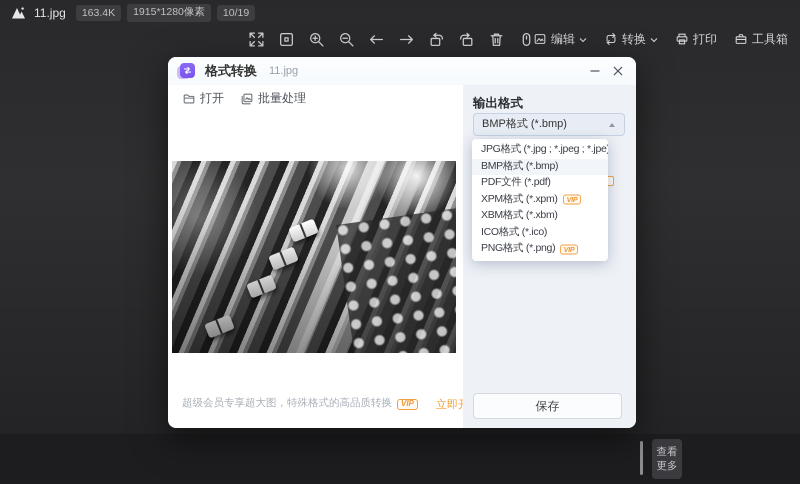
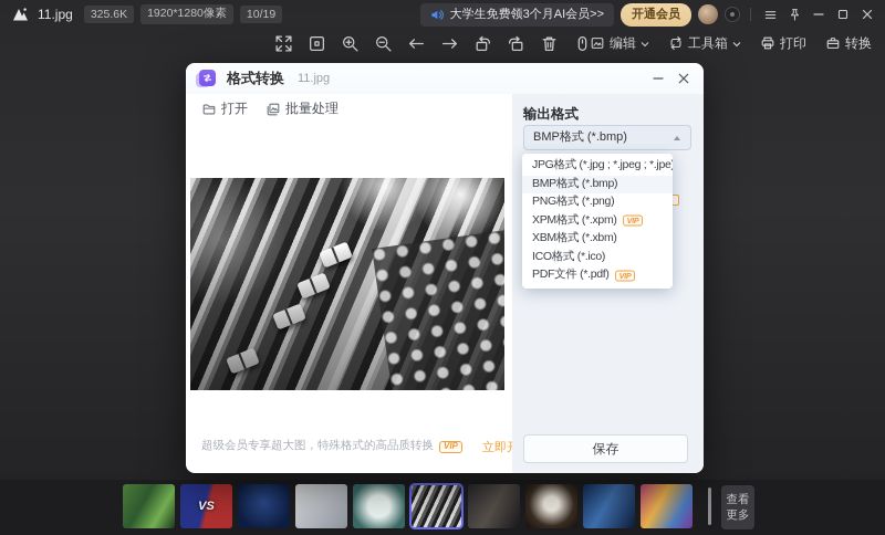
  11.jpg
- 163.4K
+ 325.6K
- 1915*1280像素
+ 1920*1280像素
  10/19
+ 大学生免费领3个月AI会员>>
+ 开通会员
  编辑
- 转换
+ 工具箱
  打印
- 工具箱
+ 转换
+ VS
  查看更多
  格式转换
  11.jpg
  打开
  批量处理
  超级会员专享超大图，特殊格式的高品质转换
  VIP
  输出格式
  BMP格式 (*.bmp)
  保存
  JPG格式 (*.jpg ; *.jpeg ; *.jpe
  BMP格式 (*.bmp)
- PDF文件 (*.pdf)
+ PNG格式 (*.png)
  XPM格式 (*.xpm)
  VIP
  XBM格式 (*.xbm)
  ICO格式 (*.ico)
- PNG格式 (*.png)
+ PDF文件 (*.pdf)
  VIP
